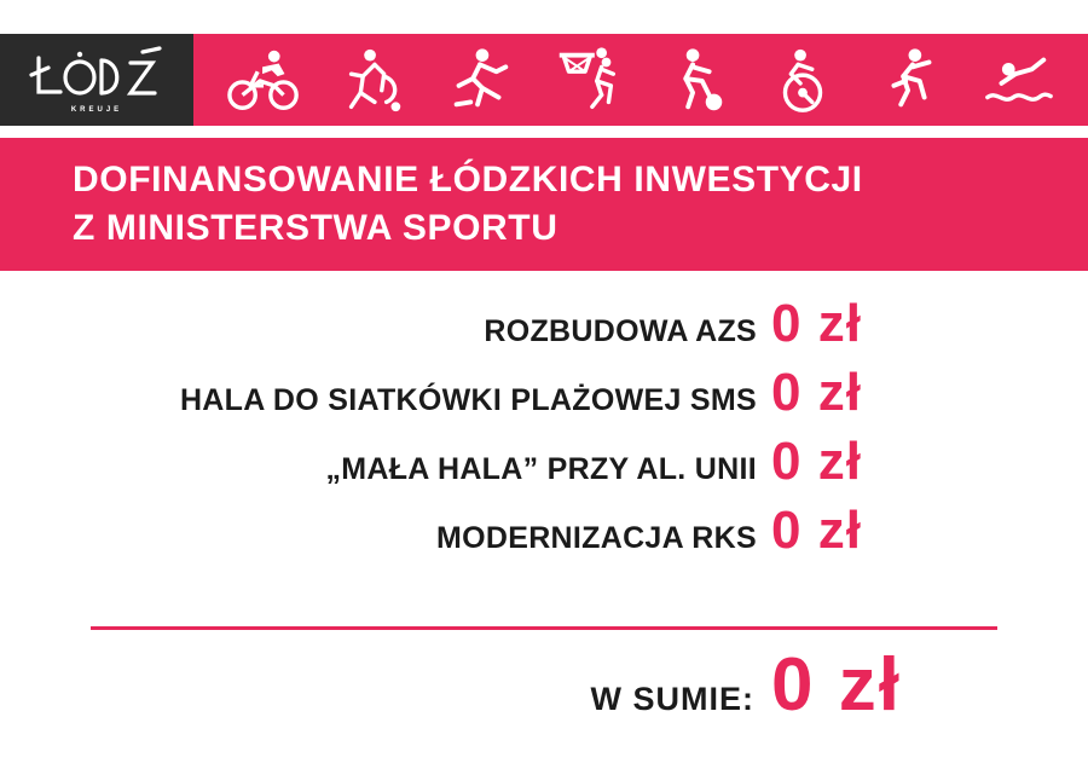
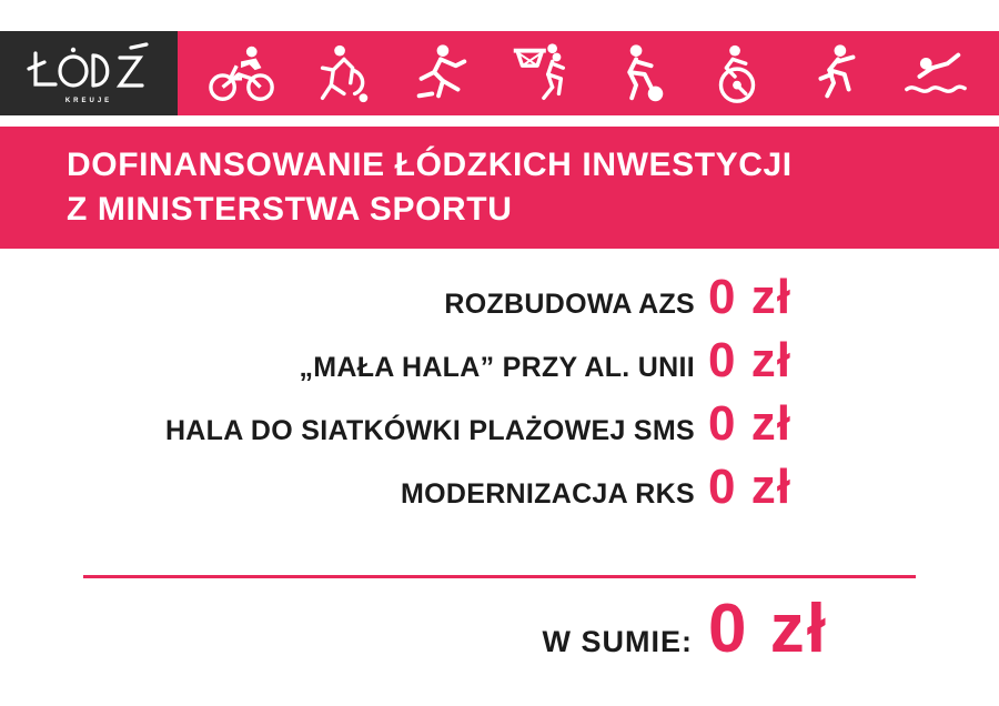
  DOFINANSOWANIE ŁÓDZKICH INWESTYCJI
  Z MINISTERSTWA SPORTU
  ROZBUDOWA AZS
  0 zł
- HALA DO SIATKÓWKI PLAŻOWEJ SMS
+ „MAŁA HALA” PRZY AL. UNII
  0 zł
- „MAŁA HALA” PRZY AL. UNII
+ HALA DO SIATKÓWKI PLAŻOWEJ SMS
  0 zł
  MODERNIZACJA RKS
  0 zł
  W SUMIE:
  0 zł
